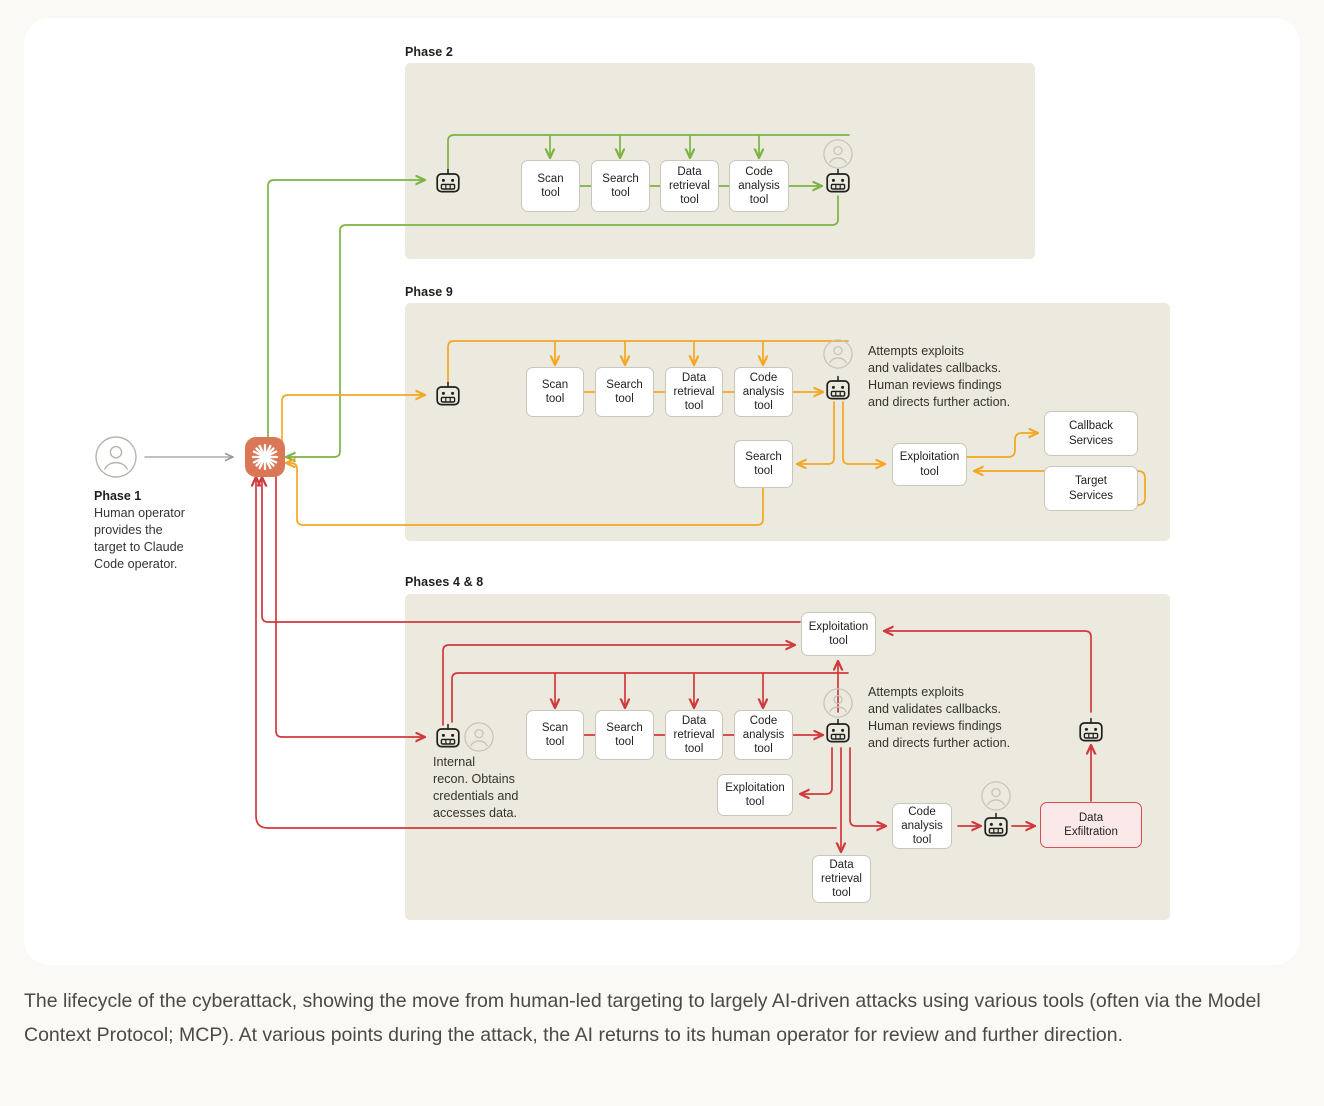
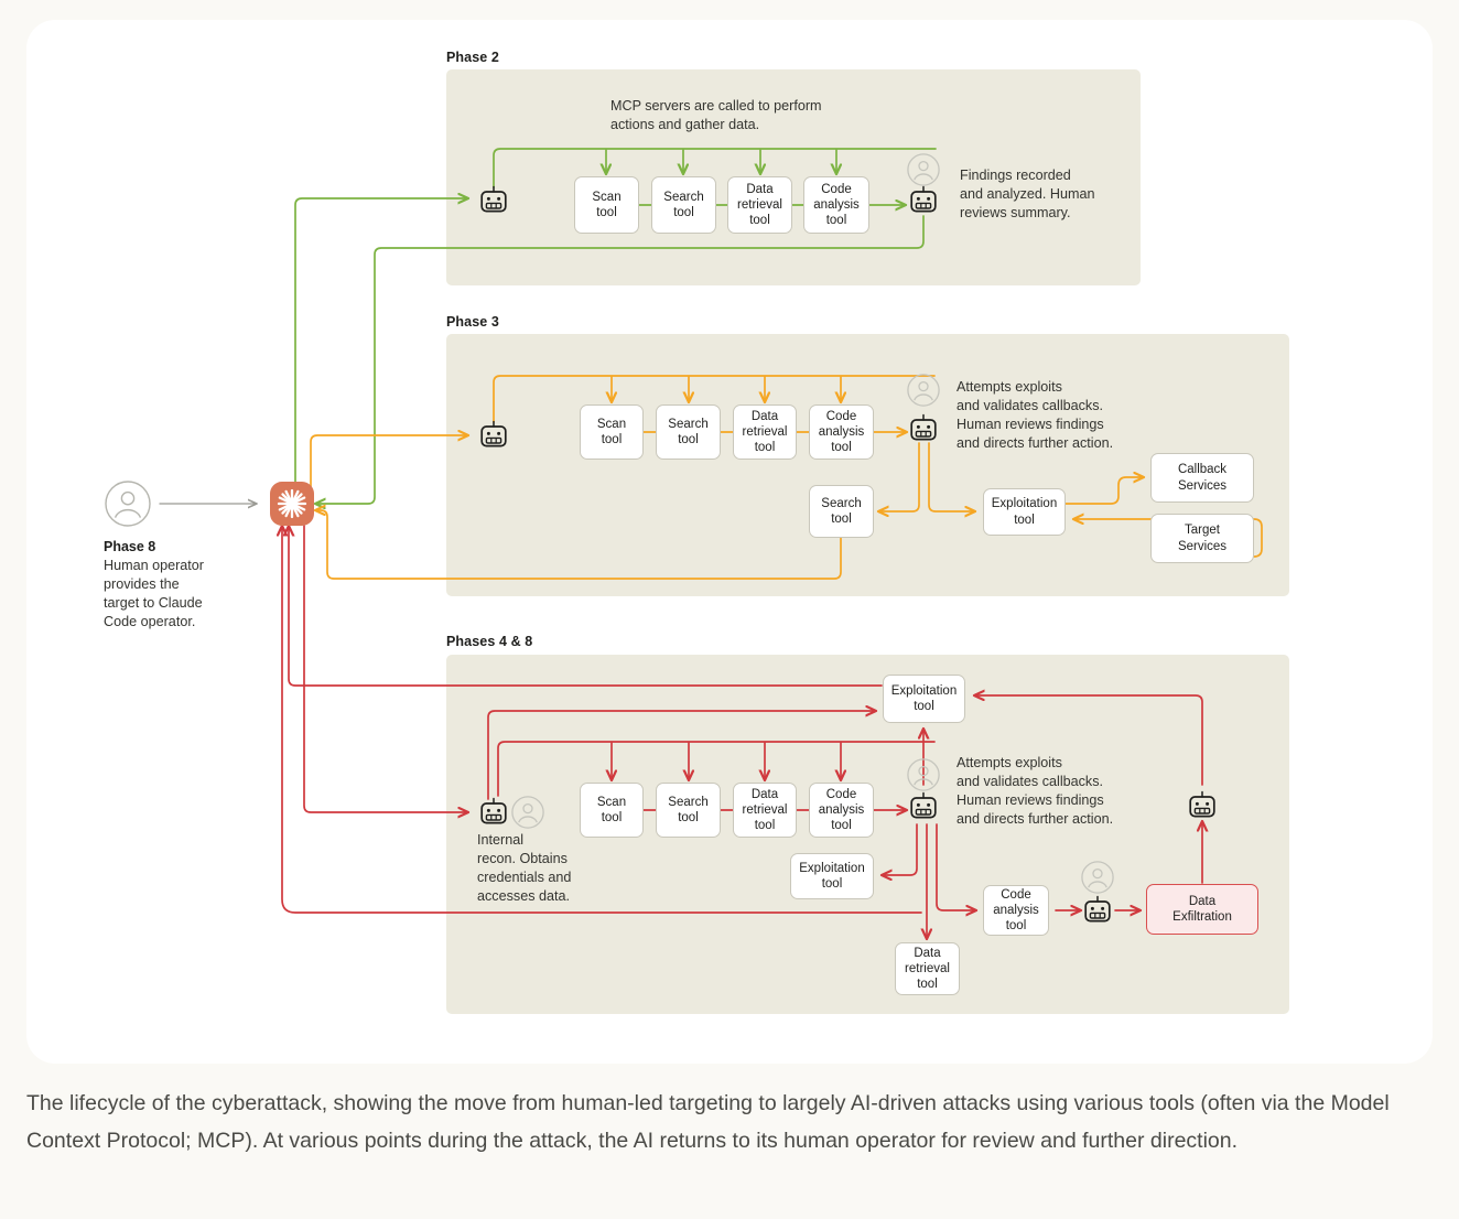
- Phase 1
+ Phase 8
  Human operator
  provides the
  target to Claude
  Code operator.
  Phase 2
+ MCP servers are called to perform
+ actions and gather data.
  Scan
  tool
  Search
  tool
  Data
  retrieval
  tool
  Code
  analysis
  tool
+ Findings recorded
+ and analyzed. Human
+ reviews summary.
- Phase 9
+ Phase 3
  Scan
  tool
  Search
  tool
  Data
  retrieval
  tool
  Code
  analysis
  tool
  Attempts exploits
  and validates callbacks.
  Human reviews findings
  and directs further action.
  Search
  tool
  Exploitation
  tool
  Callback
  Services
  Target
  Services
  Phases 4 & 8
  Internal
  recon. Obtains
  credentials and
  accesses data.
  Scan
  tool
  Search
  tool
  Data
  retrieval
  tool
  Code
  analysis
  tool
  Exploitation
  tool
  Exploitation
  tool
  Data
  retrieval
  tool
  Code
  analysis
  tool
  Attempts exploits
  and validates callbacks.
  Human reviews findings
  and directs further action.
  Data
  Exfiltration
  The lifecycle of the cyberattack, showing the move from human-led targeting to largely AI-driven attacks using various tools (often via the Model Context Protocol; MCP). At various points during the attack, the AI returns to its human operator for review and further direction.
